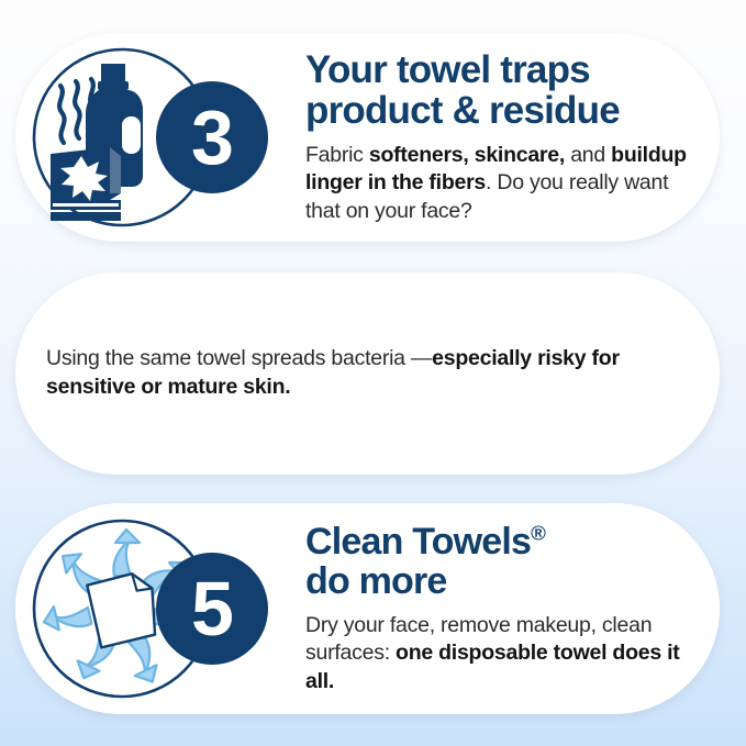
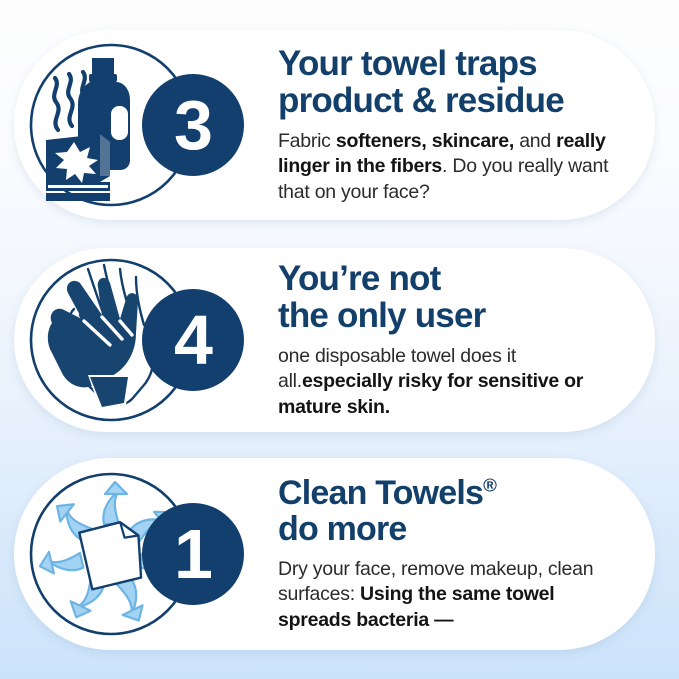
  3
  Your towel traps
  product & residue
- Fabric softeners, skincare, and buildup linger in the fibers. Do you really want that on your face?
+ Fabric softeners, skincare, and really linger in the fibers. Do you really want that on your face?
+ 4
+ You’re not
+ the only user
- Using the same towel spreads bacteria —especially risky for sensitive or mature skin.
+ one disposable towel does it all.especially risky for sensitive or mature skin.
- 5
+ 1
  Clean Towels®
  do more
- Dry your face, remove makeup, clean surfaces: one disposable towel does it all.
+ Dry your face, remove makeup, clean surfaces: Using the same towel spreads bacteria —
